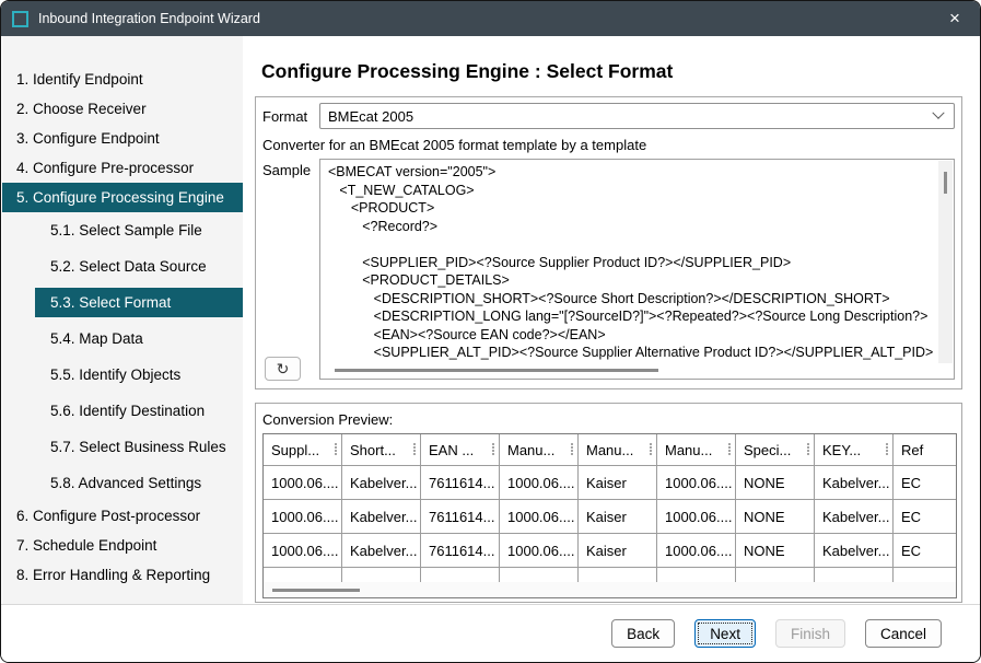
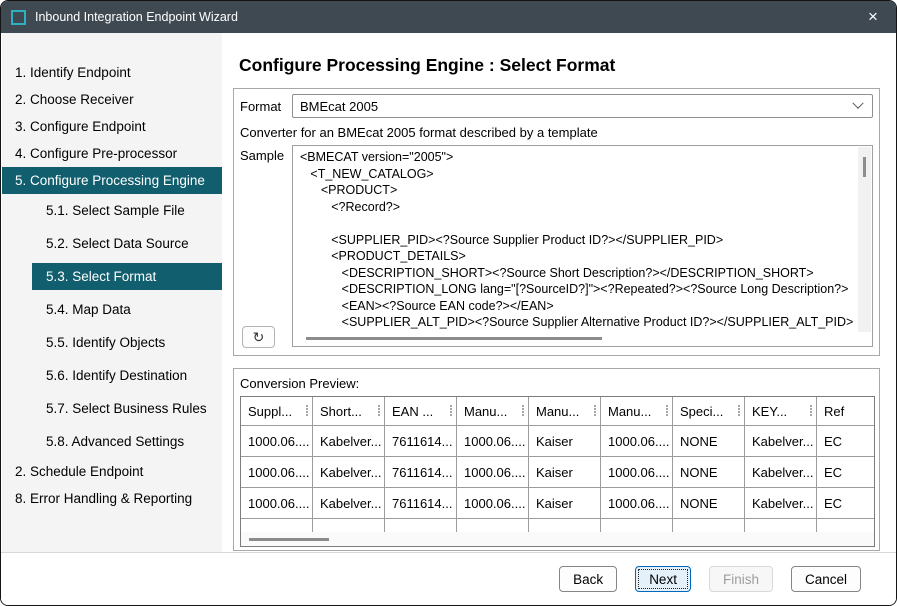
  Inbound Integration Endpoint Wizard
  ×
  1. Identify Endpoint
  2. Choose Receiver
  3. Configure Endpoint
  4. Configure Pre-processor
  5. Configure Processing Engine
  5.1. Select Sample File
  5.2. Select Data Source
  5.3. Select Format
  5.4. Map Data
  5.5. Identify Objects
  5.6. Identify Destination
  5.7. Select Business Rules
  5.8. Advanced Settings
- 6. Configure Post-processor
- 7. Schedule Endpoint
+ 2. Schedule Endpoint
  8. Error Handling & Reporting
  Configure Processing Engine : Select Format
  Format
  BMEcat 2005
- Converter for an BMEcat 2005 format template by a template
+ Converter for an BMEcat 2005 format described by a template
  Sample
  <BMECAT version="2005">
  <T_NEW_CATALOG>
  <PRODUCT>
  <?Record?>
  <SUPPLIER_PID><?Source Supplier Product ID?></SUPPLIER_PID>
  <PRODUCT_DETAILS>
  <DESCRIPTION_SHORT><?Source Short Description?></DESCRIPTION_SHORT>
  <DESCRIPTION_LONG lang="[?SourceID?]"><?Repeated?><?Source Long Description?>
  <EAN><?Source EAN code?></EAN>
  <SUPPLIER_ALT_PID><?Source Supplier Alternative Product ID?></SUPPLIER_ALT_PID>
  ↻
  Conversion Preview:
  Suppl...
  Short...
  EAN ...
  Manu...
  Manu...
  Manu...
  Speci...
  KEY...
  Ref
  1000.06....
  Kabelver...
  7611614...
  1000.06....
  Kaiser
  1000.06....
  NONE
  Kabelver...
  EC
  1000.06....
  Kabelver...
  7611614...
  1000.06....
  Kaiser
  1000.06....
  NONE
  Kabelver...
  EC
  1000.06....
  Kabelver...
  7611614...
  1000.06....
  Kaiser
  1000.06....
  NONE
  Kabelver...
  EC
  Back
  Next
  Finish
  Cancel
